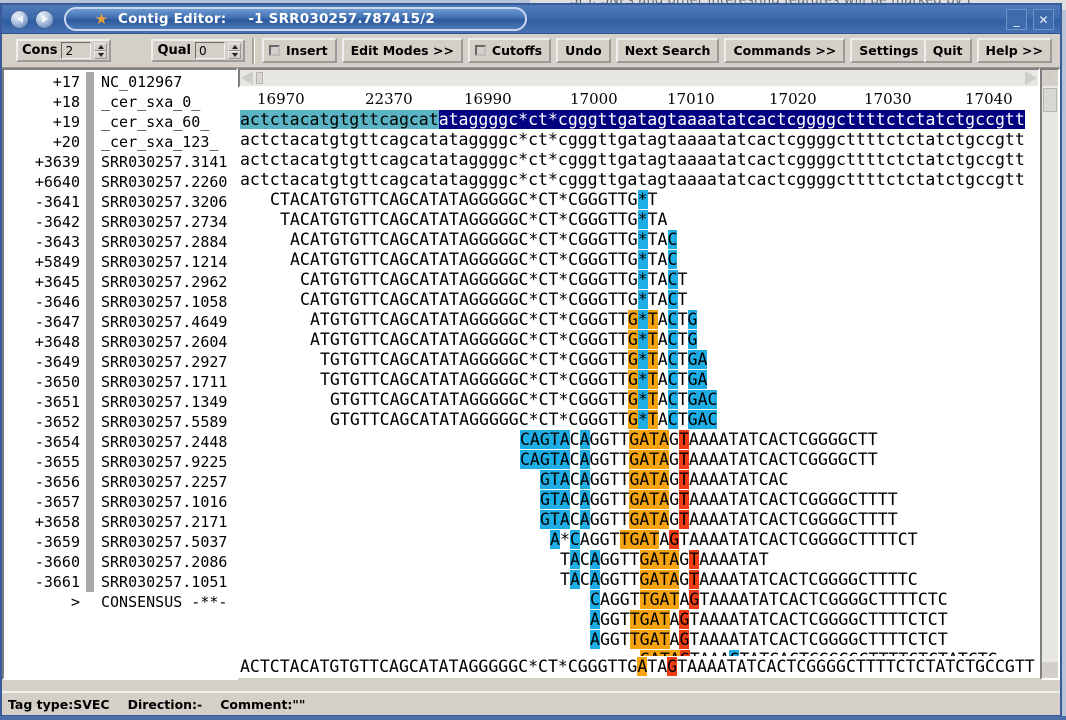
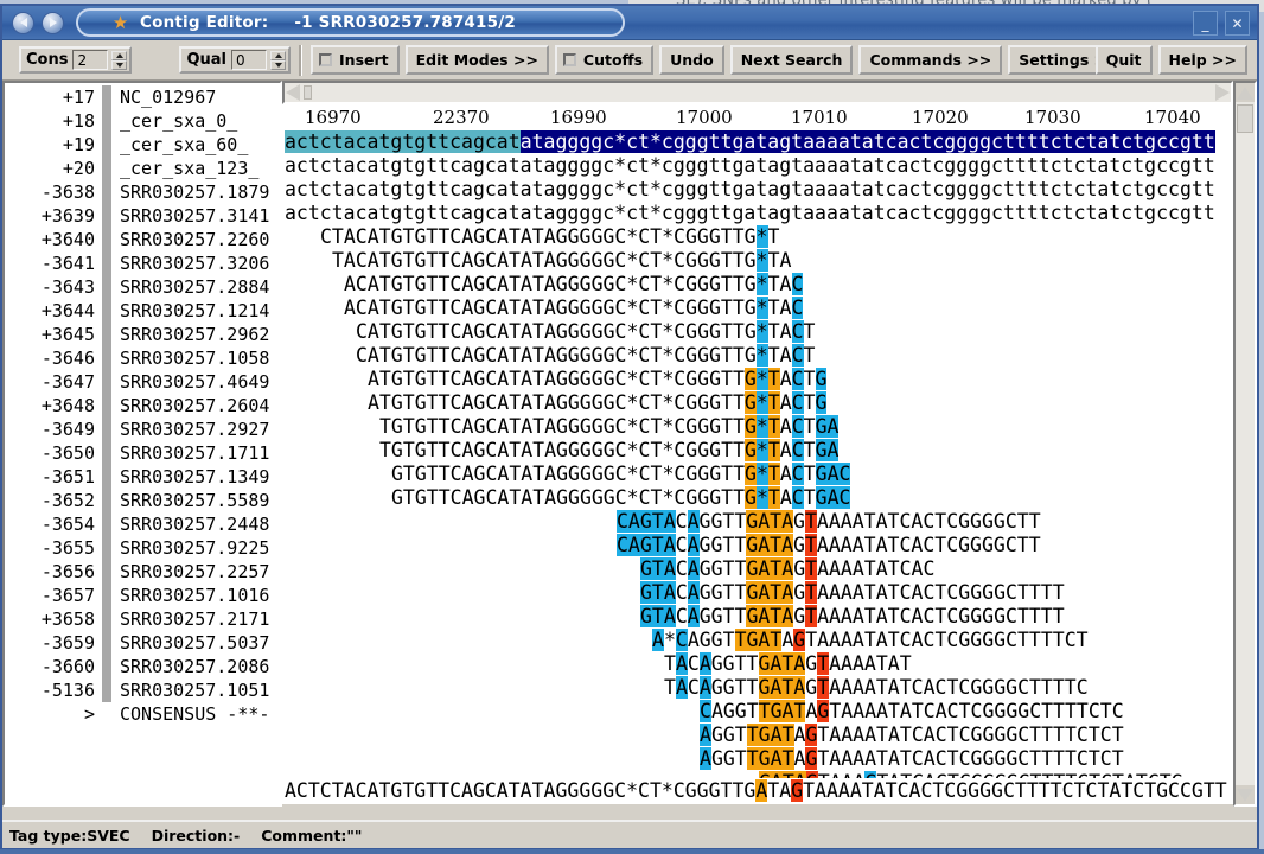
  SE), SNPs and other interesting features will be marked by t
  ★
  Contig Editor: -1 SRR030257.787415/2
  _
  ✕
  Cons
  2
  Qual
  0
  Insert
  Edit Modes >>
  Cutoffs
  Undo
  Next Search
  Commands >>
  Settings
  Quit
  Help >>
  +17
  NC_012967
  +18
  _cer_sxa_0_
  +19
  _cer_sxa_60_
  +20
  _cer_sxa_123_
+ -3638
+ SRR030257.1879
  +3639
  SRR030257.3141
- +6640
+ +3640
  SRR030257.2260
  -3641
  SRR030257.3206
- -3642
- SRR030257.2734
  -3643
  SRR030257.2884
- +5849
+ +3644
  SRR030257.1214
  +3645
  SRR030257.2962
  -3646
  SRR030257.1058
  -3647
  SRR030257.4649
  +3648
  SRR030257.2604
  -3649
  SRR030257.2927
  -3650
  SRR030257.1711
  -3651
  SRR030257.1349
  -3652
  SRR030257.5589
  -3654
  SRR030257.2448
  -3655
  SRR030257.9225
  -3656
  SRR030257.2257
  -3657
  SRR030257.1016
  +3658
  SRR030257.2171
  -3659
  SRR030257.5037
  -3660
  SRR030257.2086
- -3661
+ -5136
  SRR030257.1051
  >
  CONSENSUS -**-
  16970
  22370
  16990
  17000
  17010
  17020
  17030
  17040
  actctacatgtgttcagcatataggggc*ct*cgggttgatagtaaaatatcactcggggcttttctctatctgccgtt
  actctacatgtgttcagcatataggggc*ct*cgggttgatagtaaaatatcactcggggcttttctctatctgccgtt
  actctacatgtgttcagcatataggggc*ct*cgggttgatagtaaaatatcactcggggcttttctctatctgccgtt
  actctacatgtgttcagcatataggggc*ct*cgggttgatagtaaaatatcactcggggcttttctctatctgccgtt
  CTACATGTGTTCAGCATATAGGGGGC*CT*CGGGTTG*T
  TACATGTGTTCAGCATATAGGGGGC*CT*CGGGTTG*TA
  ACATGTGTTCAGCATATAGGGGGC*CT*CGGGTTG*TAC
  ACATGTGTTCAGCATATAGGGGGC*CT*CGGGTTG*TAC
  CATGTGTTCAGCATATAGGGGGC*CT*CGGGTTG*TACT
  CATGTGTTCAGCATATAGGGGGC*CT*CGGGTTG*TACT
  ATGTGTTCAGCATATAGGGGGC*CT*CGGGTTG*TACTG
  ATGTGTTCAGCATATAGGGGGC*CT*CGGGTTG*TACTG
  TGTGTTCAGCATATAGGGGGC*CT*CGGGTTG*TACTGA
  TGTGTTCAGCATATAGGGGGC*CT*CGGGTTG*TACTGA
  GTGTTCAGCATATAGGGGGC*CT*CGGGTTG*TACTGAC
  GTGTTCAGCATATAGGGGGC*CT*CGGGTTG*TACTGAC
  CAGTACAGGTTGATAGTAAAATATCACTCGGGGCTT
  CAGTACAGGTTGATAGTAAAATATCACTCGGGGCTT
  GTACAGGTTGATAGTAAAATATCAC
  GTACAGGTTGATAGTAAAATATCACTCGGGGCTTTT
  GTACAGGTTGATAGTAAAATATCACTCGGGGCTTTT
  A*CAGGTTGATAGTAAAATATCACTCGGGGCTTTTCT
  TACAGGTTGATAGTAAAATAT
  TACAGGTTGATAGTAAAATATCACTCGGGGCTTTTC
  CAGGTTGATAGTAAAATATCACTCGGGGCTTTTCTC
  AGGTTGATAGTAAAATATCACTCGGGGCTTTTCTCT
  AGGTTGATAGTAAAATATCACTCGGGGCTTTTCTCT
  ACTCTACATGTGTTCAGCATATAGGGGGC*CT*CGGGTTGATAGTAAAATATCACTCGGGGCTTTTCTCTATCTGCCGTT
  Tag type:SVEC
  Direction:-
  Comment:""
